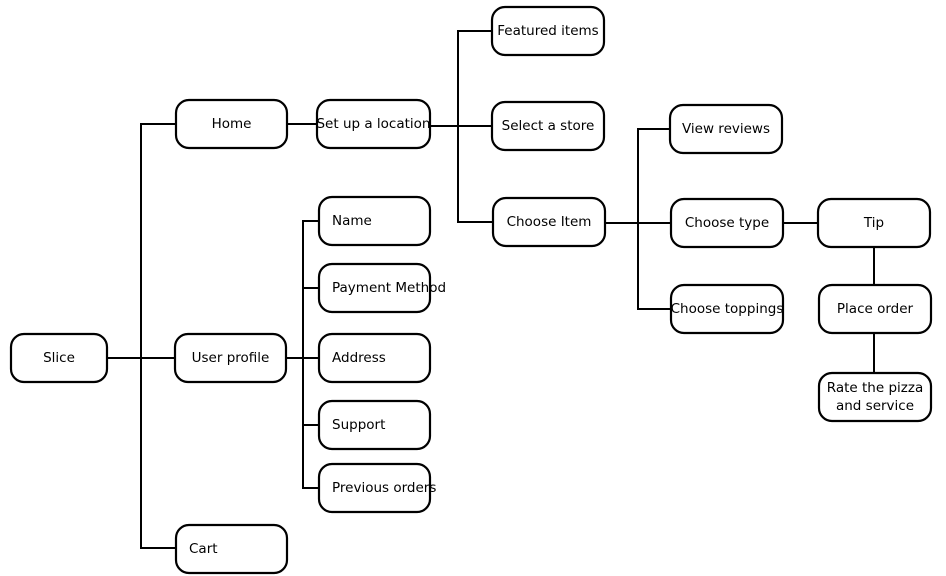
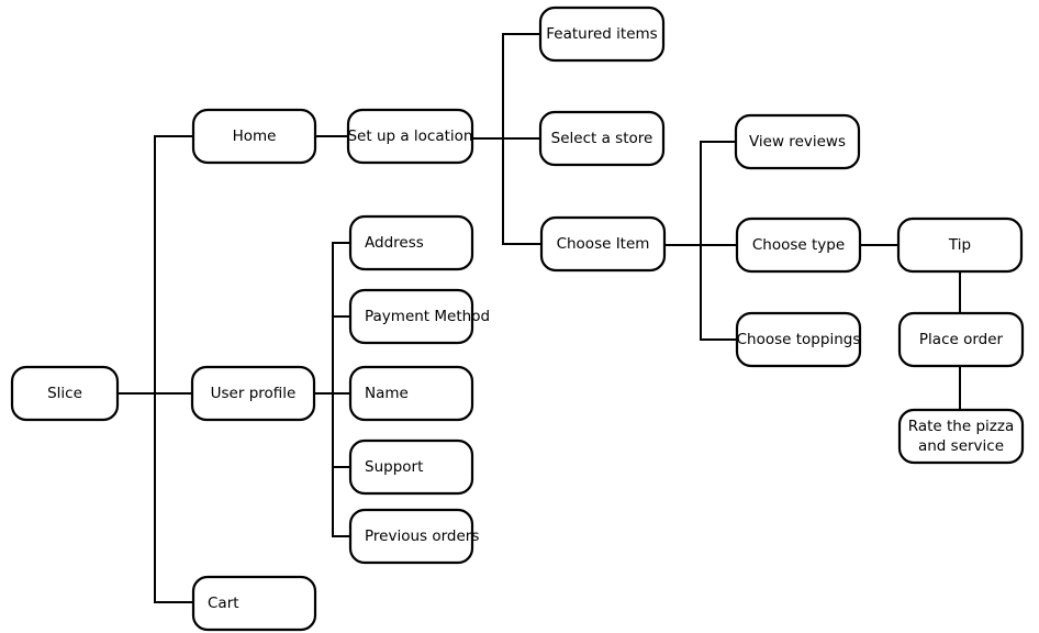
  Slice
  Home
  User profile
  Cart
  Set up a location
- Name
+ Address
  Payment Method
- Address
+ Name
  Support
  Previous orders
  Featured items
  Select a store
  Choose Item
  View reviews
  Choose type
  Choose toppings
  Tip
  Place order
  Rate the pizza and service
